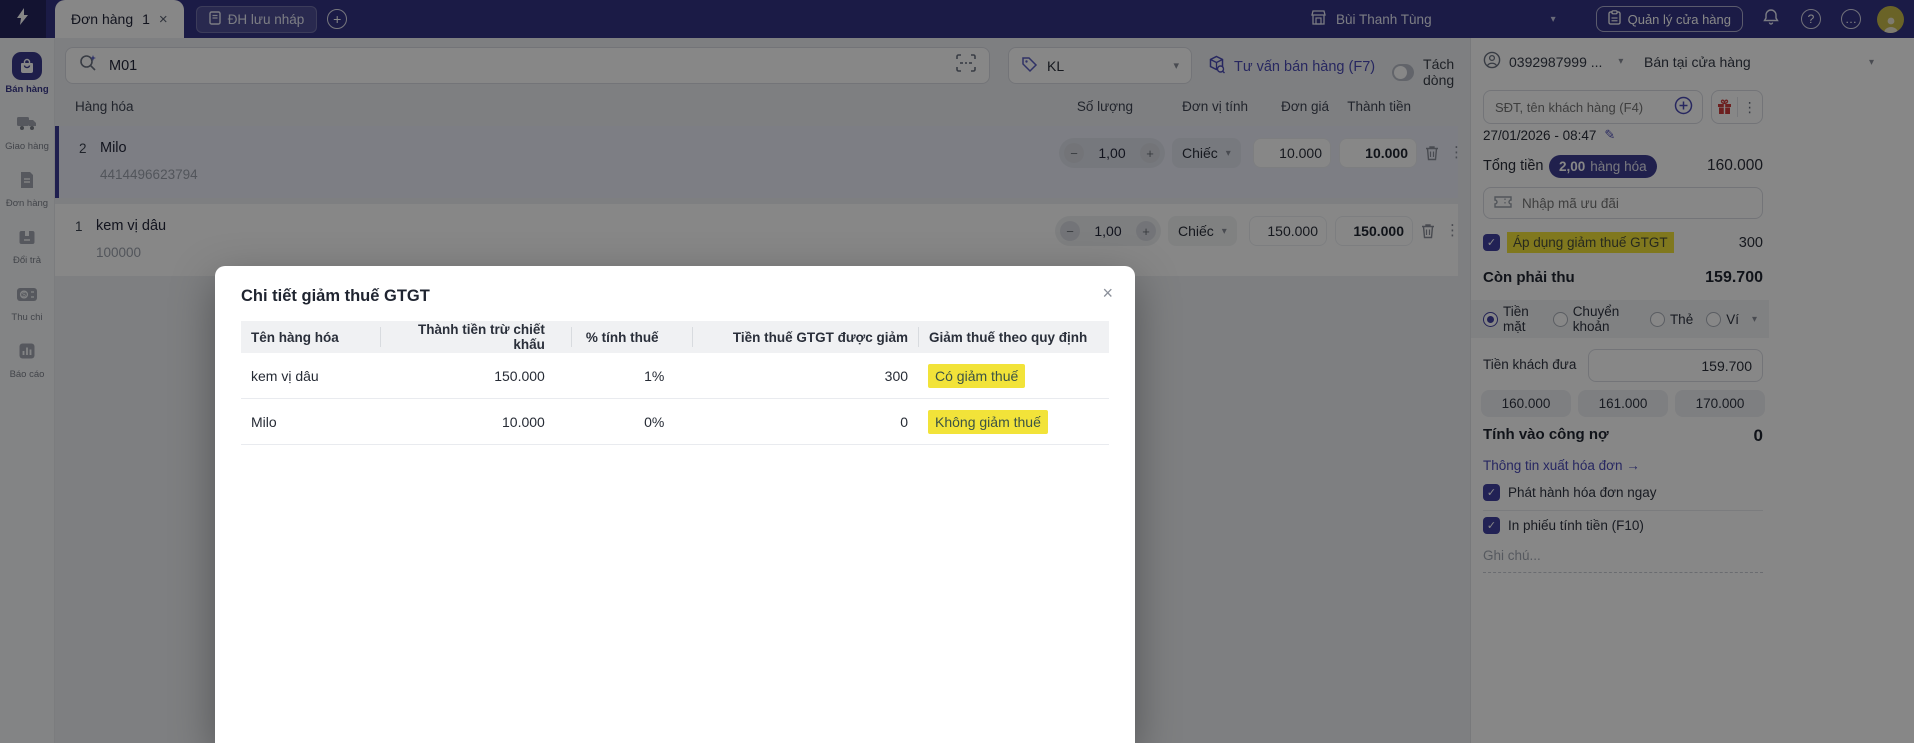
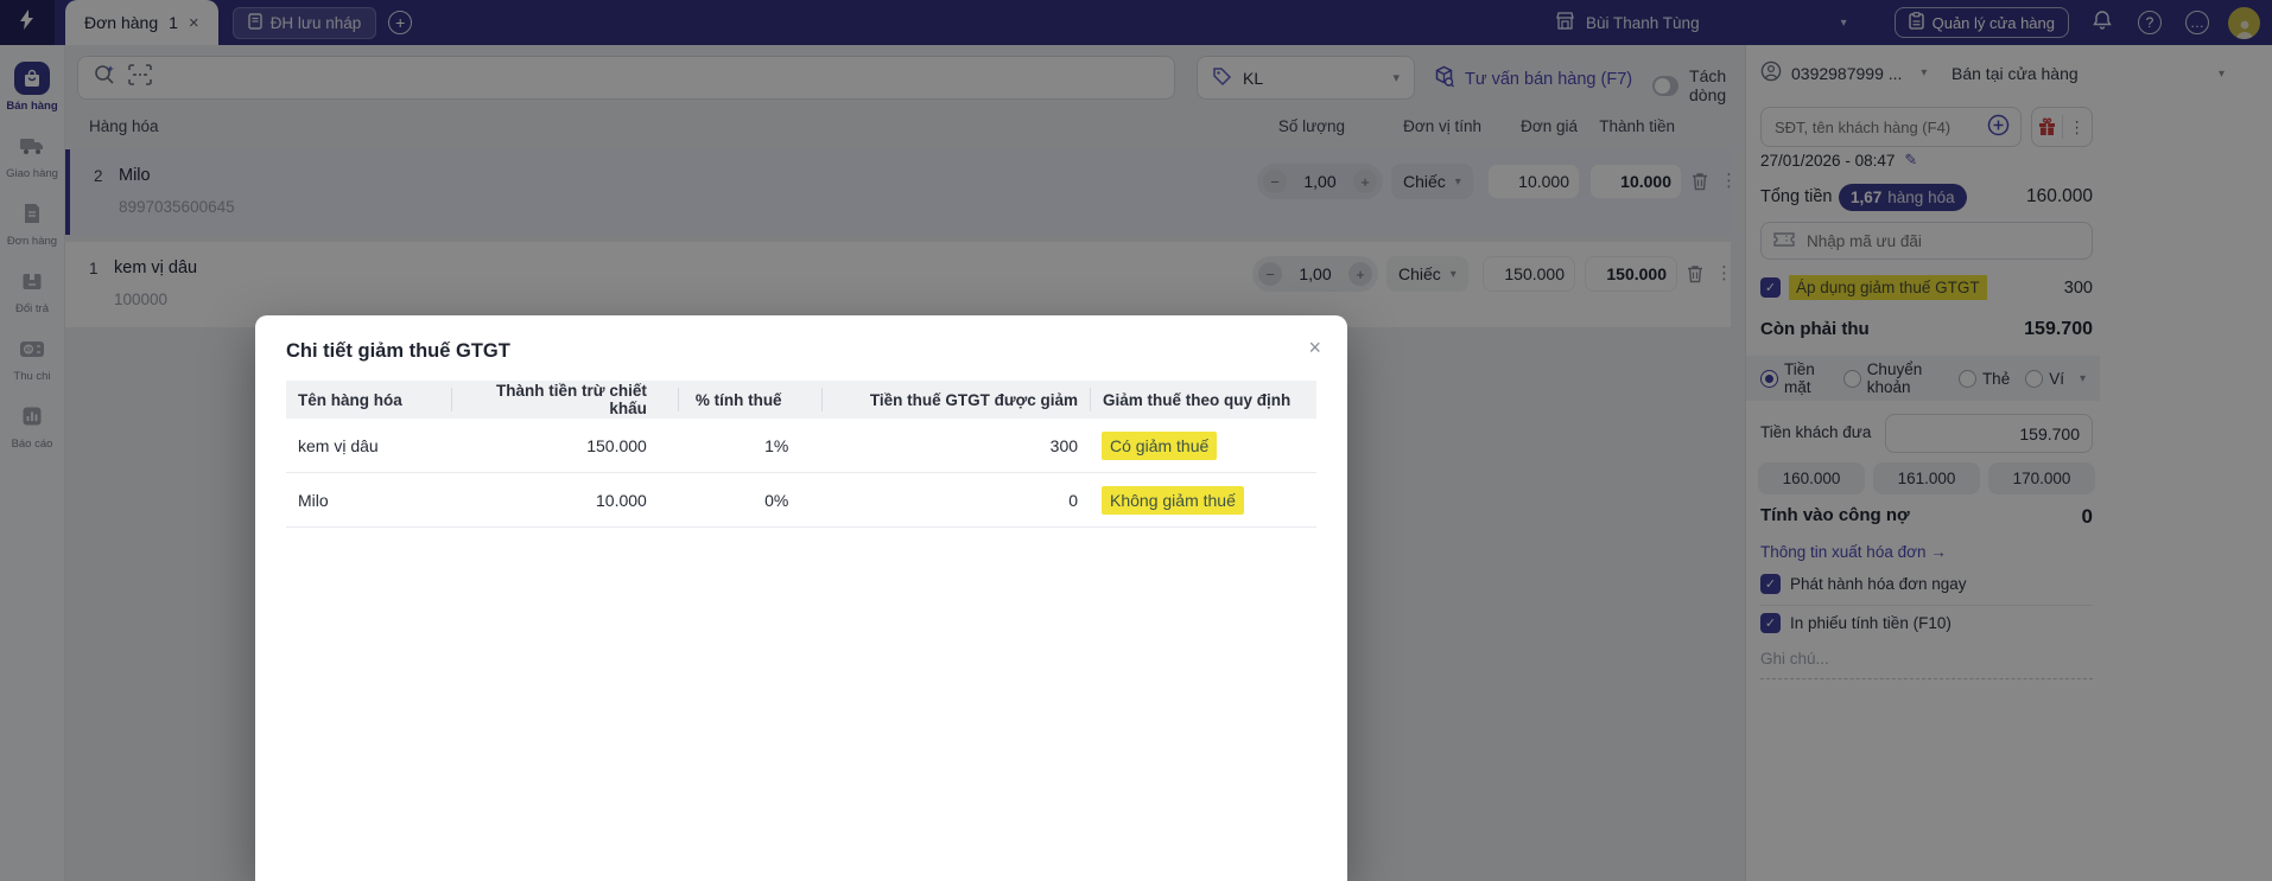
  Đơn hàng
  1
  ×
  ĐH lưu nháp
  +
  Bùi Thanh Tùng
  ▾
  Quản lý cửa hàng
  ?
  …
  Bán hàng
  Giao hàng
  Đơn hàng
  Đổi trả
  Thu chi
  Báo cáo
- M01
  KL
  ▾
  Tư vấn bán hàng (F7)
  Tách dòng
  Hàng hóa
  Số lượng
  Đơn vị tính
  Đơn giá
  Thành tiền
  2
  Milo
- 4414496623794
+ 8997035600645
  −
  1,00
  +
  Chiếc
  ▾
  10.000
  10.000
  ⋮
  1
  kem vị dâu
  100000
  −
  1,00
  +
  Chiếc
  ▾
  150.000
  150.000
  ⋮
  0392987999 ...
  ▾
  Bán tại cửa hàng
  ▾
  SĐT, tên khách hàng (F4)
  ⋮
  27/01/2026 - 08:47
  ✎
  Tổng tiền
- 2,00
+ 1,67
  hàng hóa
  160.000
  Nhập mã ưu đãi
  ✓
  Áp dụng giảm thuế GTGT
  300
  Còn phải thu
  159.700
  Tiền mặt
  Chuyển khoản
  Thẻ
  Ví
  ▾
  Tiền khách đưa
  159.700
  160.000
  161.000
  170.000
  Tính vào công nợ
  0
  Thông tin xuất hóa đơn →
  ✓
  Phát hành hóa đơn ngay
  ✓
  In phiếu tính tiền (F10)
  Ghi chú...
  Chi tiết giảm thuế GTGT
  ×
  Tên hàng hóa
  Thành tiền trừ chiết khấu
  % tính thuế
  Tiền thuế GTGT được giảm
  Giảm thuế theo quy định
  kem vị dâu
  150.000
  1%
  300
  Có giảm thuế
  Milo
  10.000
  0%
  0
  Không giảm thuế
